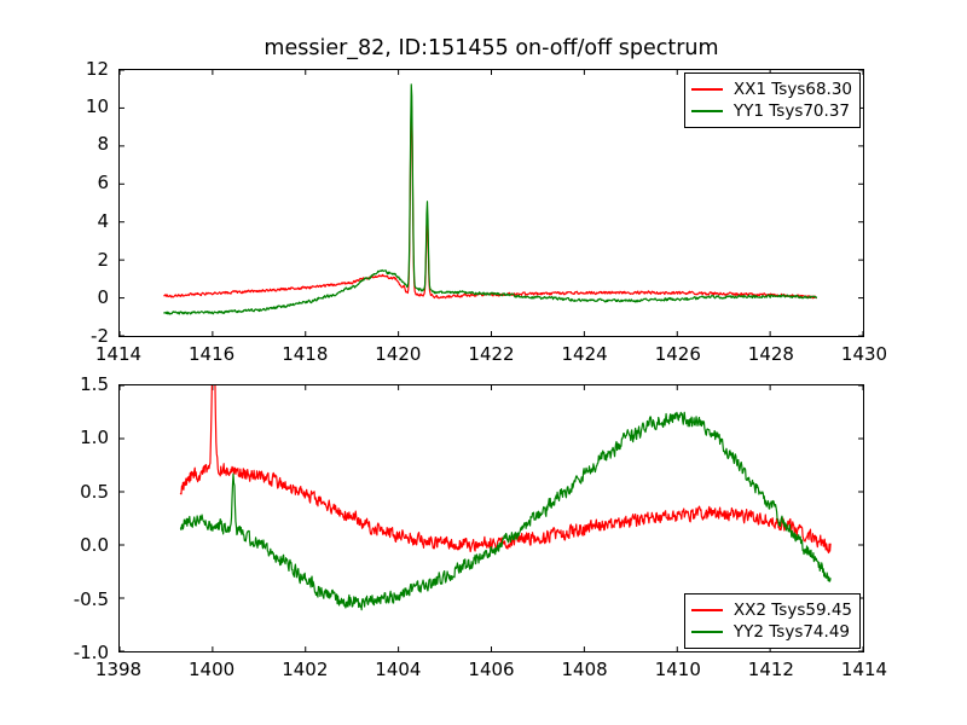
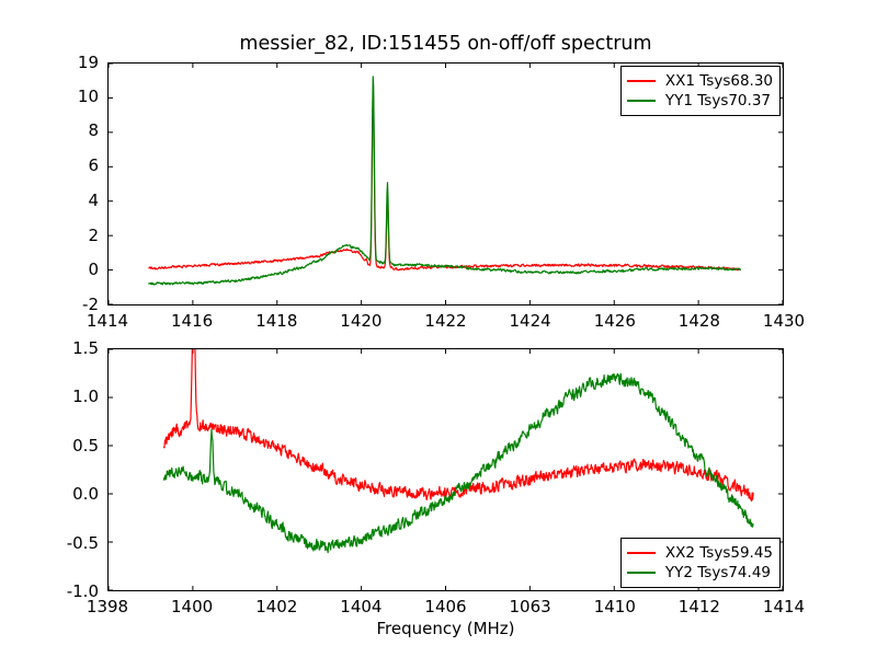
  messier_82, ID:151455 on-off/off spectrum
  XX1 Tsys68.30
  YY1 Tsys70.37
  -2
  0
  2
  4
  6
  8
  10
- 12
+ 19
  1414
  1416
  1418
  1420
  1422
  1424
  1426
  1428
  1430
  XX2 Tsys59.45
  YY2 Tsys74.49
  -1.0
  -0.5
  0.0
  0.5
  1.0
  1.5
  1398
  1400
  1402
  1404
  1406
- 1408
+ 1063
  1410
  1412
  1414
+ Frequency (MHz)
